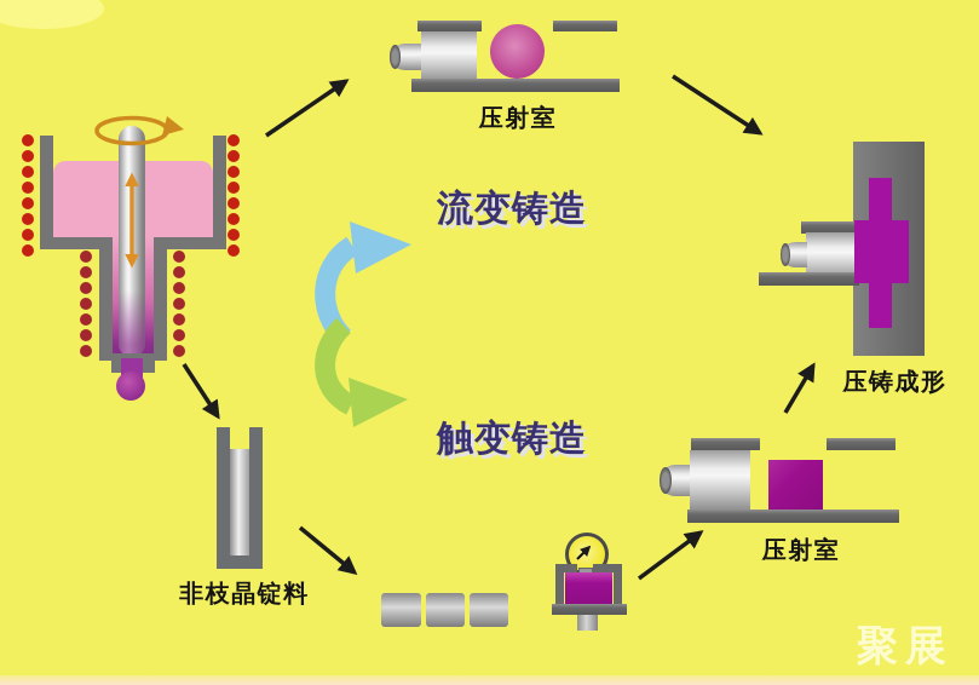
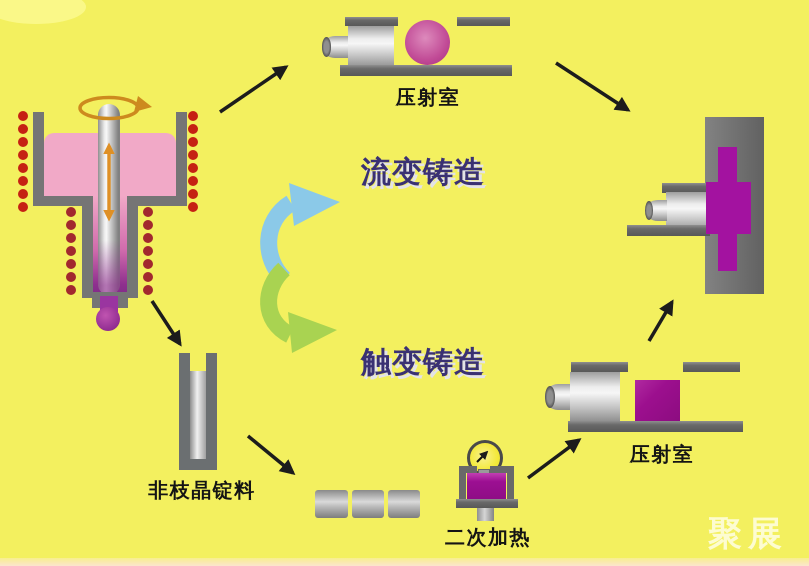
  流变铸造
  触变铸造
  压射室
- 压铸成形
  非枝晶锭料
+ 二次加热
  压射室
  聚展
